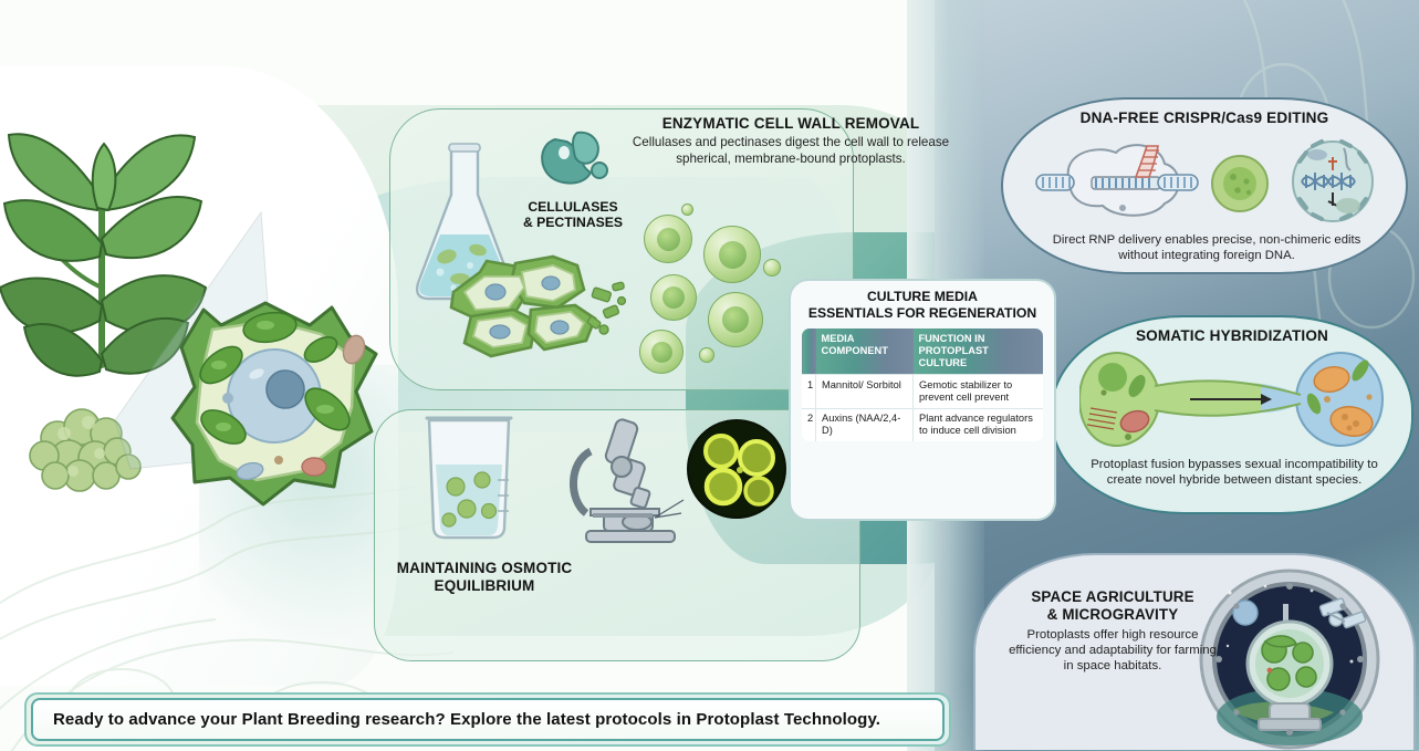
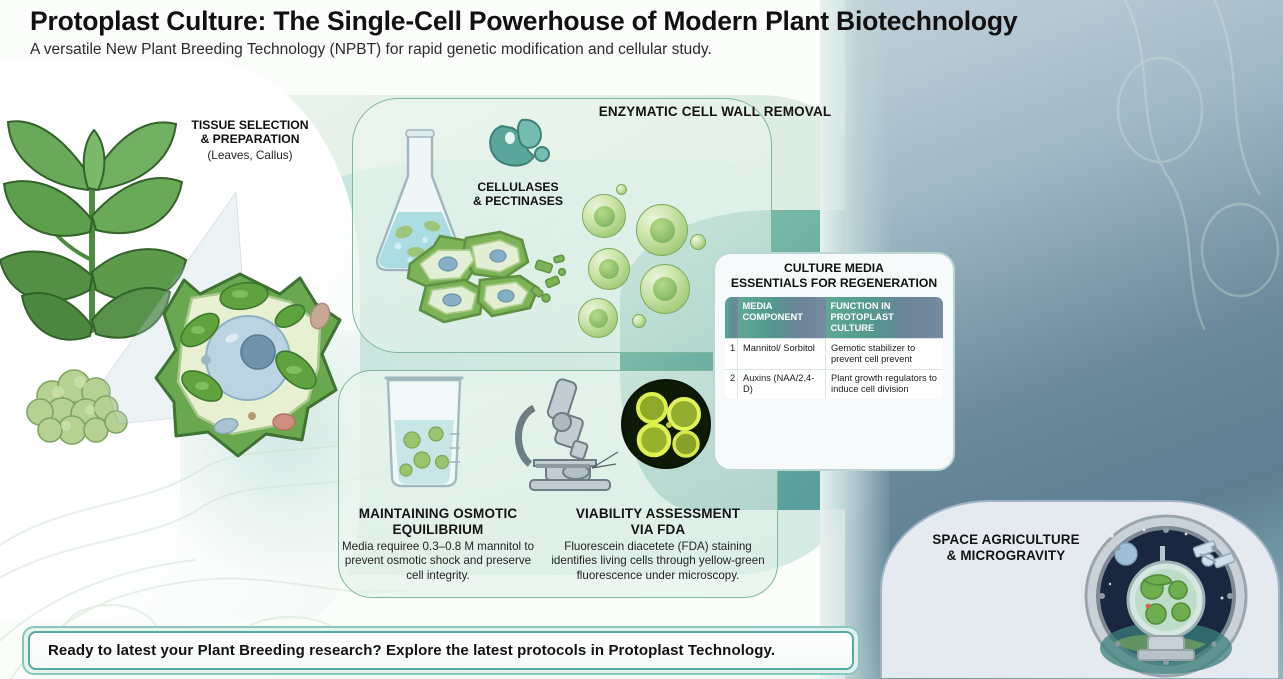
+ Protoplast Culture: The Single-Cell Powerhouse of Modern Plant Biotechnology
+ A versatile New Plant Breeding Technology (NPBT) for rapid genetic modification and cellular study.
+ TISSUE SELECTION
+ & PREPARATION
+ (Leaves, Callus)
  CELLULASES
  & PECTINASES
  ENZYMATIC CELL WALL REMOVAL
- Cellulases and pectinases digest the cell wall to release spherical, membrane-bound protoplasts.
  MAINTAINING OSMOTIC
  EQUILIBRIUM
+ Media requiree 0.3–0.8 M mannitol to prevent osmotic shock and preserve cell integrity.
+ VIABILITY ASSESSMENT
+ VIA FDA
+ Fluorescein diacetete (FDA) staining identifies living cells through yellow-green fluorescence under microscopy.
  CULTURE MEDIA
  ESSENTIALS FOR REGENERATION
  	MEDIA COMPONENT	FUNCTION IN PROTOPLAST CULTURE
  1	Mannitol/ Sorbitol	Gemotic stabilizer to prevent cell prevent
- 2	Auxins (NAA/2,4-D)	Plant advance regulators to induce cell division
+ 2	Auxins (NAA/2,4-D)	Plant growth regulators to induce cell division
- DNA-FREE CRISPR/Cas9 EDITING
- Direct RNP delivery enables precise, non-chimeric edits without integrating foreign DNA.
- SOMATIC HYBRIDIZATION
- Protoplast fusion bypasses sexual incompatibility to create novel hybride between distant species.
  SPACE AGRICULTURE
  & MICROGRAVITY
- Protoplasts offer high resource efficiency and adaptability for farming in space habitats.
- Ready to advance your Plant Breeding research? Explore the latest protocols in Protoplast Technology.
+ Ready to latest your Plant Breeding research? Explore the latest protocols in Protoplast Technology.
